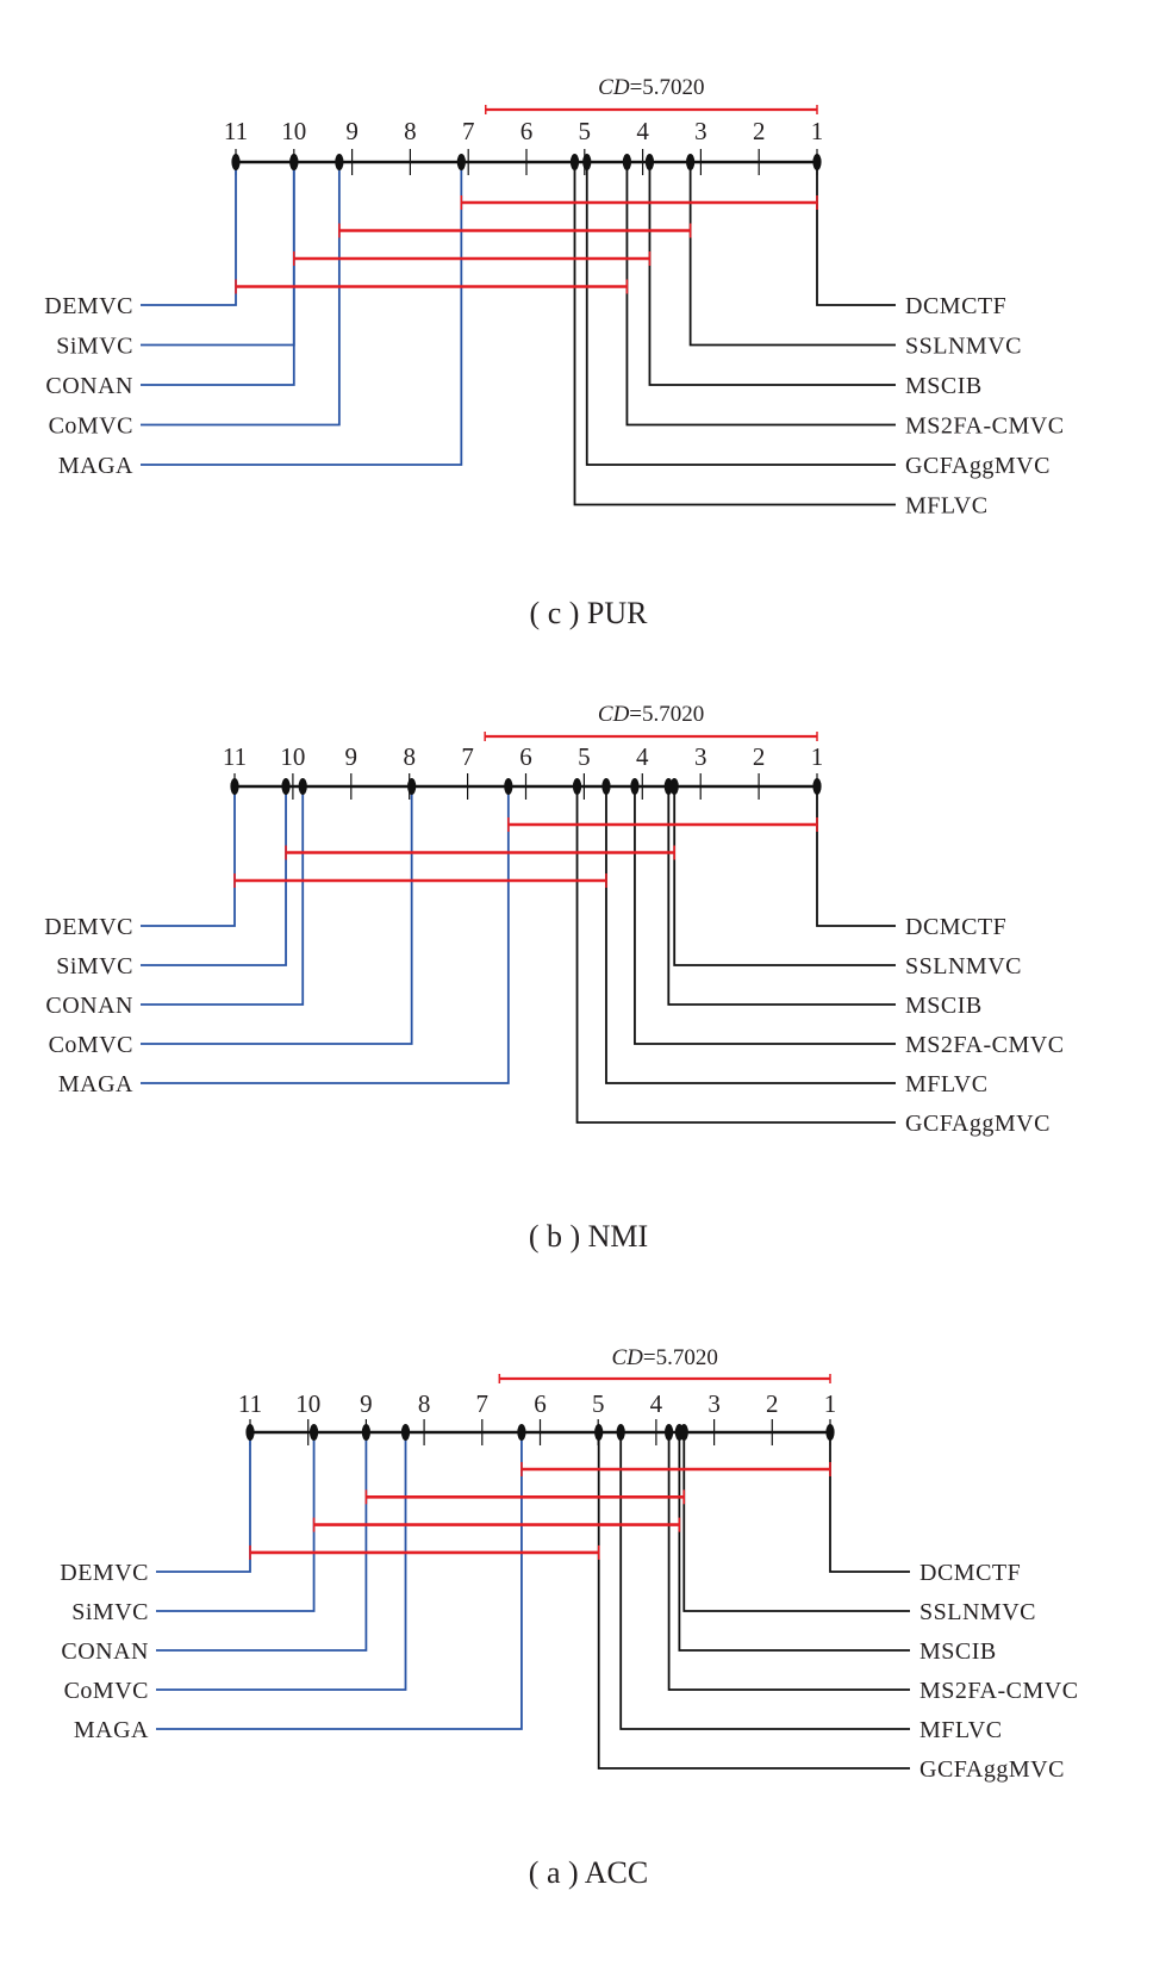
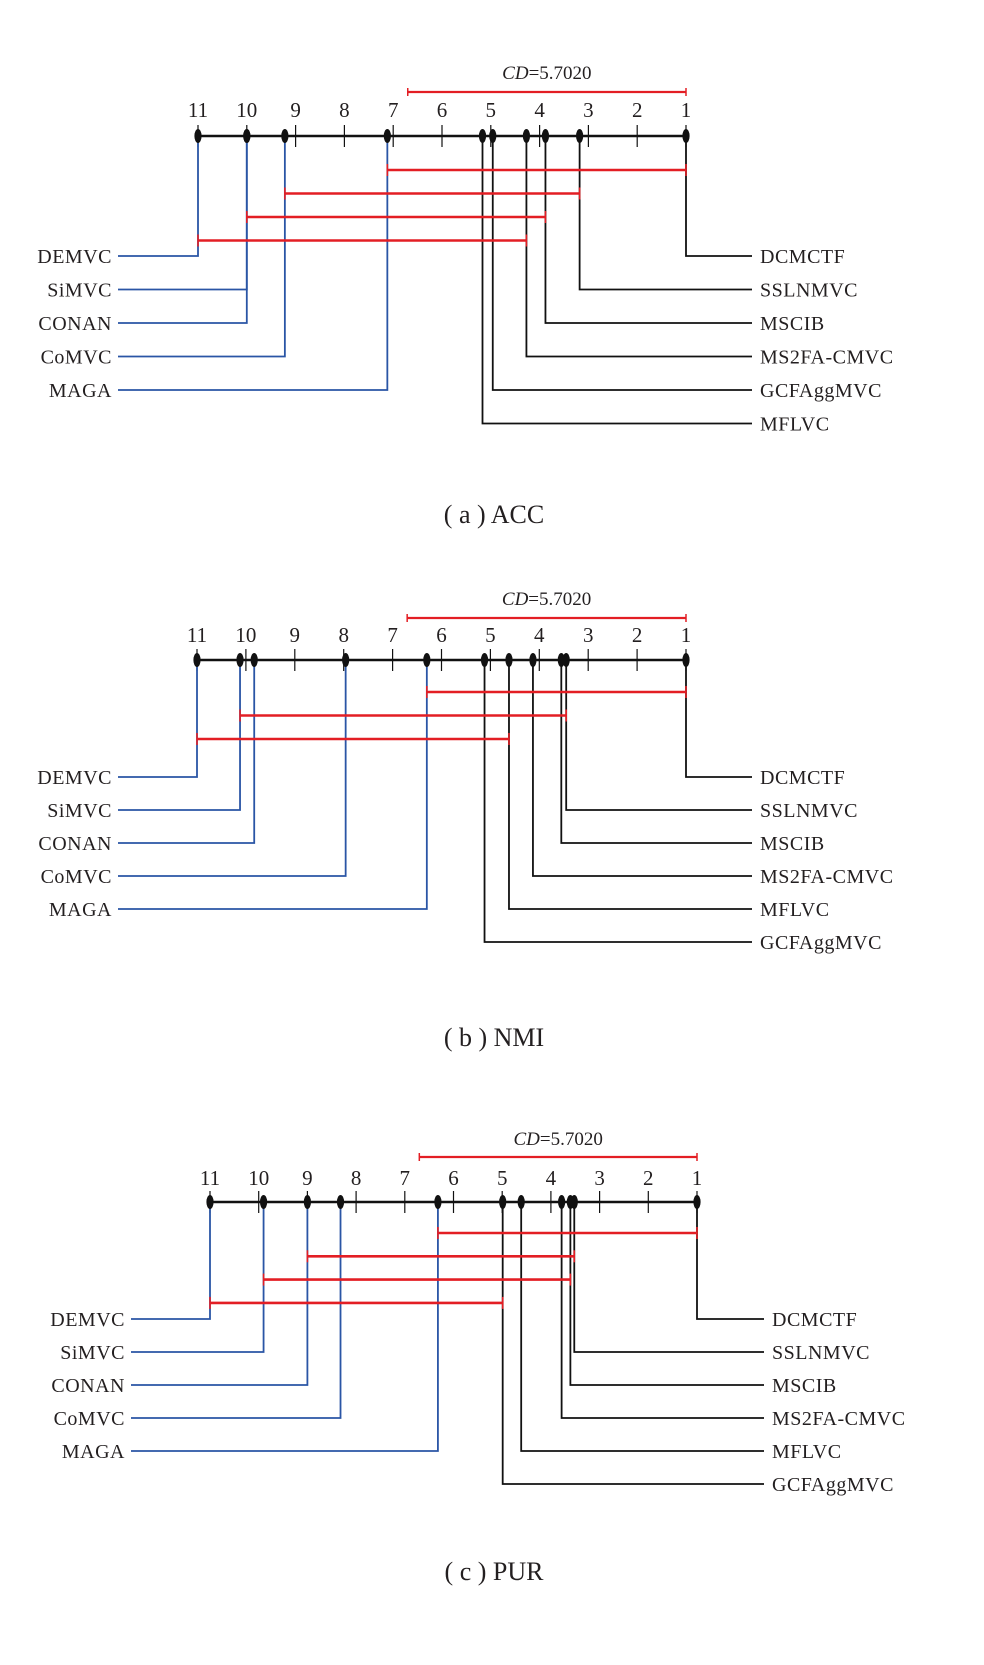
  CD=5.7020
  11
  10
  9
  8
  7
  6
  5
  4
  3
  2
  1
  DEMVC
  SiMVC
  CONAN
  CoMVC
  MAGA
  DCMCTF
  SSLNMVC
  MSCIB
  MS2FA-CMVC
  GCFAggMVC
  MFLVC
- ( c ) PUR
+ ( a ) ACC
  CD=5.7020
  11
  10
  9
  8
  7
  6
  5
  4
  3
  2
  1
  DEMVC
  SiMVC
  CONAN
  CoMVC
  MAGA
  DCMCTF
  SSLNMVC
  MSCIB
  MS2FA-CMVC
  MFLVC
  GCFAggMVC
  ( b ) NMI
  CD=5.7020
  11
  10
  9
  8
  7
  6
  5
  4
  3
  2
  1
  DEMVC
  SiMVC
  CONAN
  CoMVC
  MAGA
  DCMCTF
  SSLNMVC
  MSCIB
  MS2FA-CMVC
  MFLVC
  GCFAggMVC
- ( a ) ACC
+ ( c ) PUR
